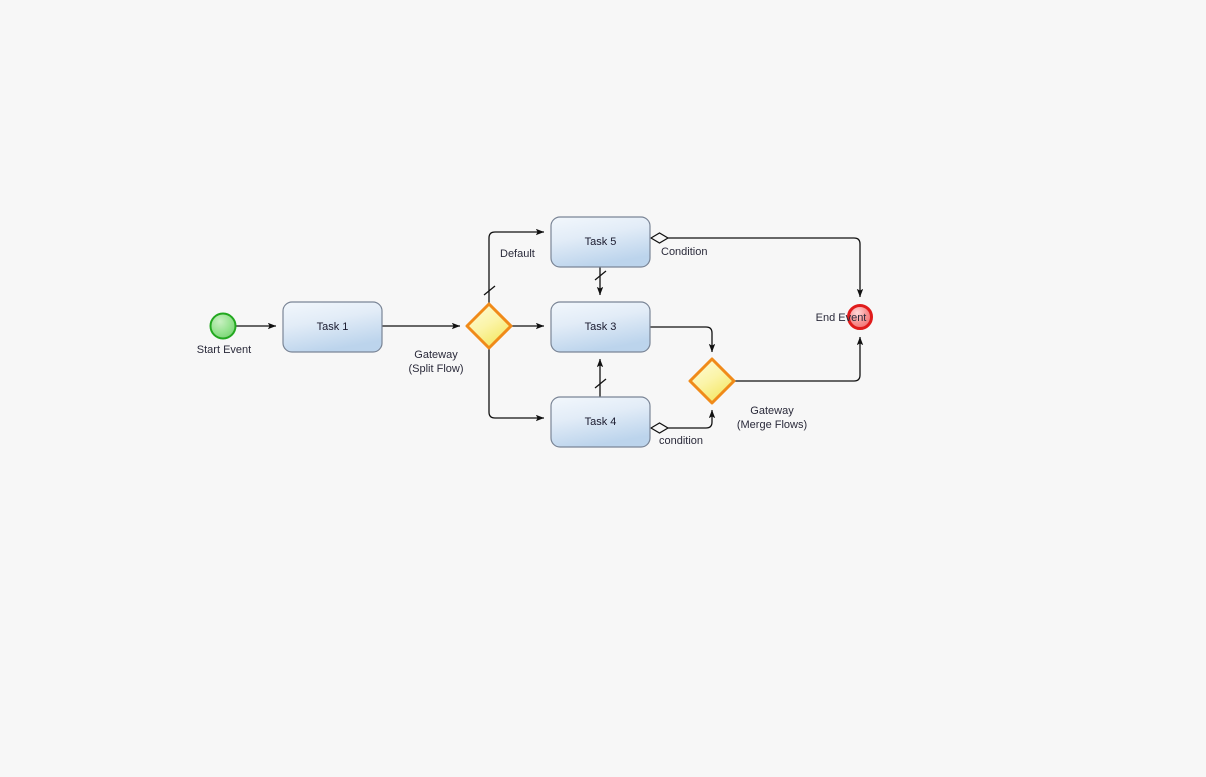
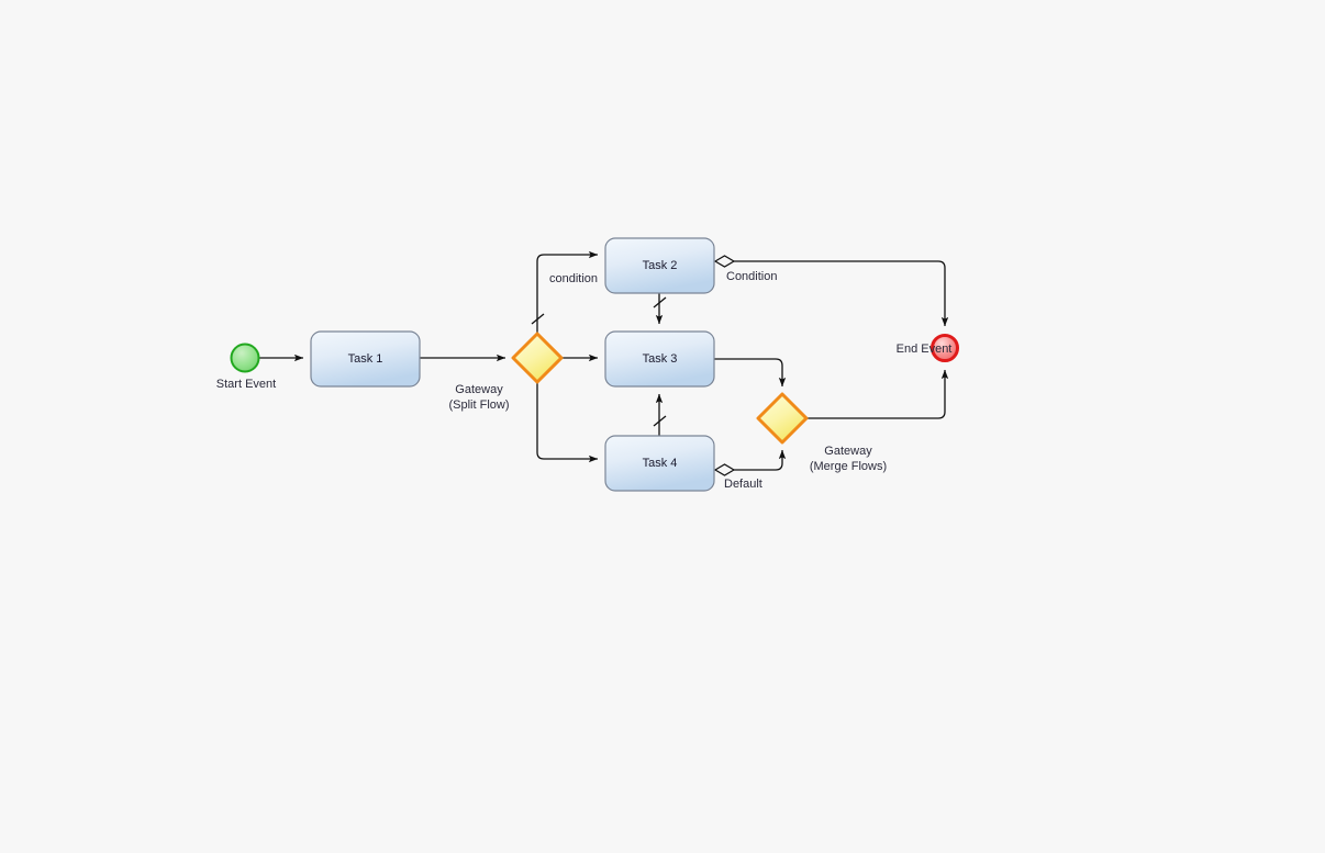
  Start Event
  Task 1
  Gateway
  (Split Flow)
- Task 5
+ Task 2
  Task 3
  Task 4
  Gateway
  (Merge Flows)
  End Event
- Default
+ condition
  Condition
- condition
+ Default
